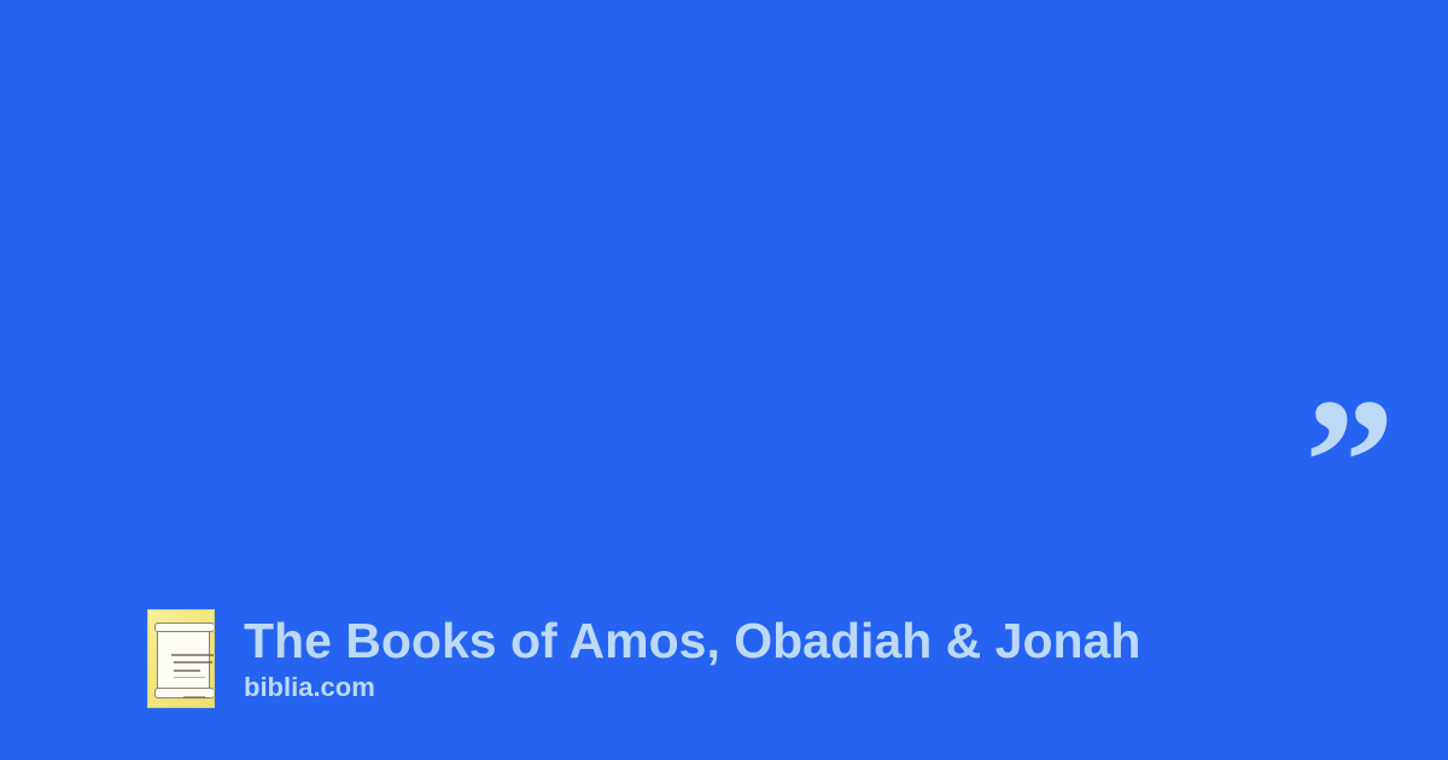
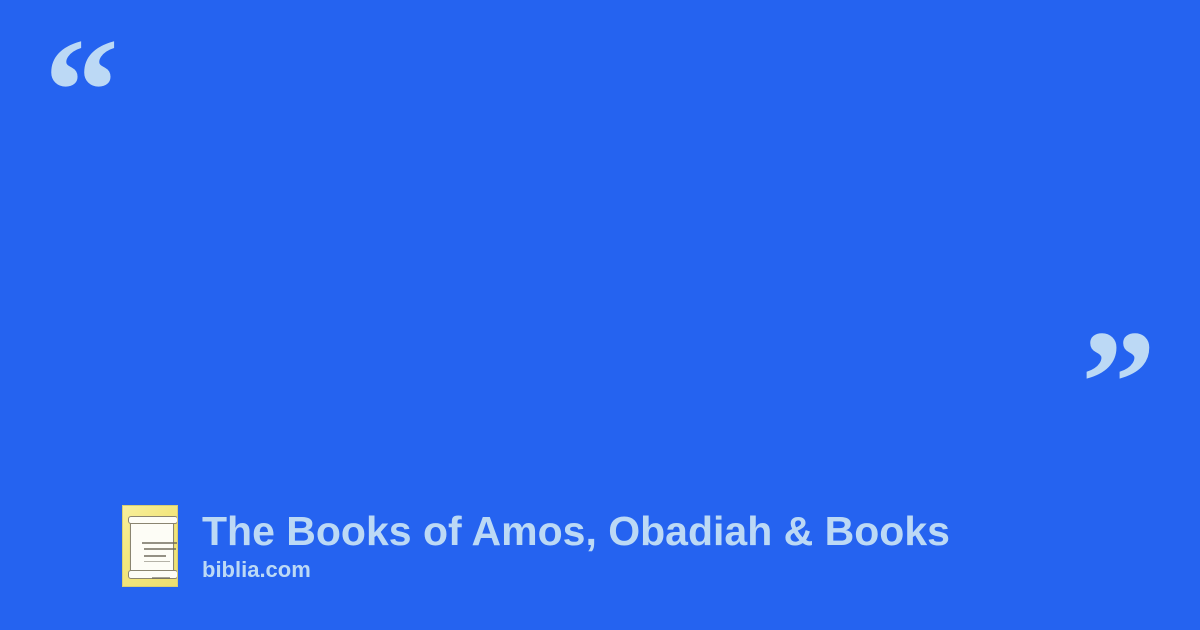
+ “
  ”
- The Books of Amos, Obadiah & Jonah
+ The Books of Amos, Obadiah & Books
  biblia.com
